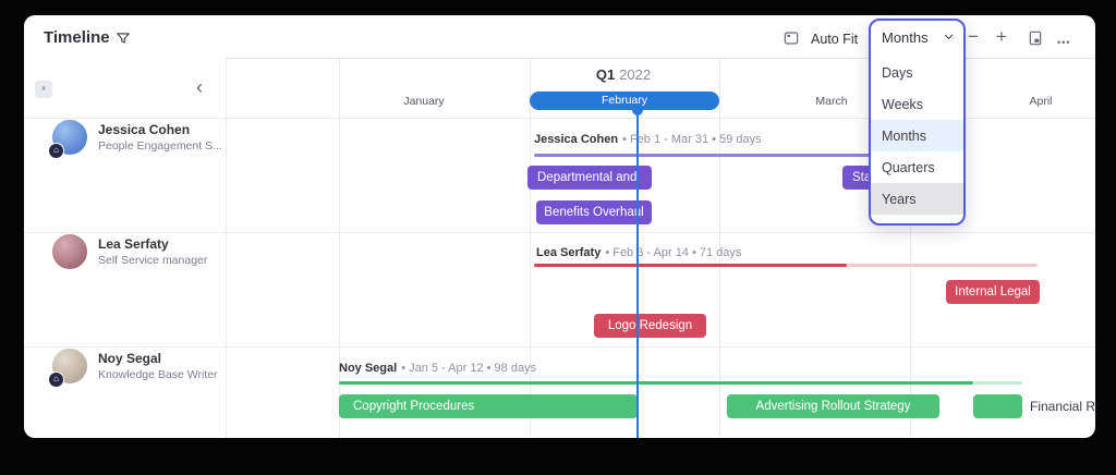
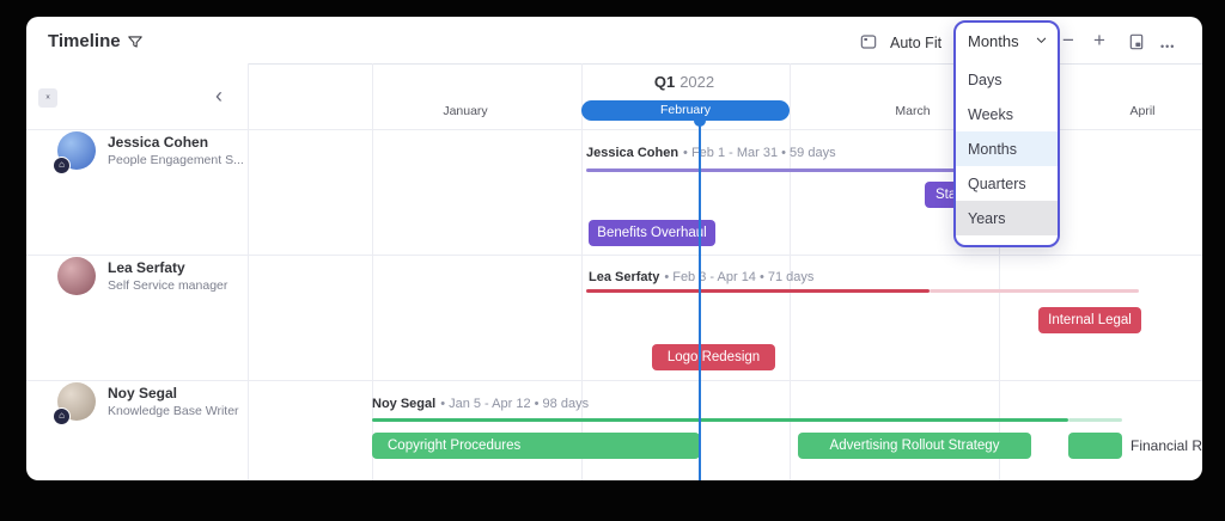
  Timeline
  Auto Fit
  −
  +
  •••
  Q1 2022
  January
  February
  March
  April
  ‹
  ⌂
  Jessica Cohen
  People Engagement S...
  Lea Serfaty
  Self Service manager
  ⌂
  Noy Segal
  Knowledge Base Writer
  Jessica Cohen • Feb 1 - Mar 31 • 59 days
- Departmental and
  Benefits Overhal
  Lea Serfaty • Feb 3 - Apr 14 • 71 days
  Internal Legal
  Logo Redesign
  Noy Segal • Jan 5 - Apr 12 • 98 days
  Copyright Procedures
  Advertising Rollout Strategy
  Financial R
  Months
  Days
  Weeks
  Months
  Quarters
  Years
